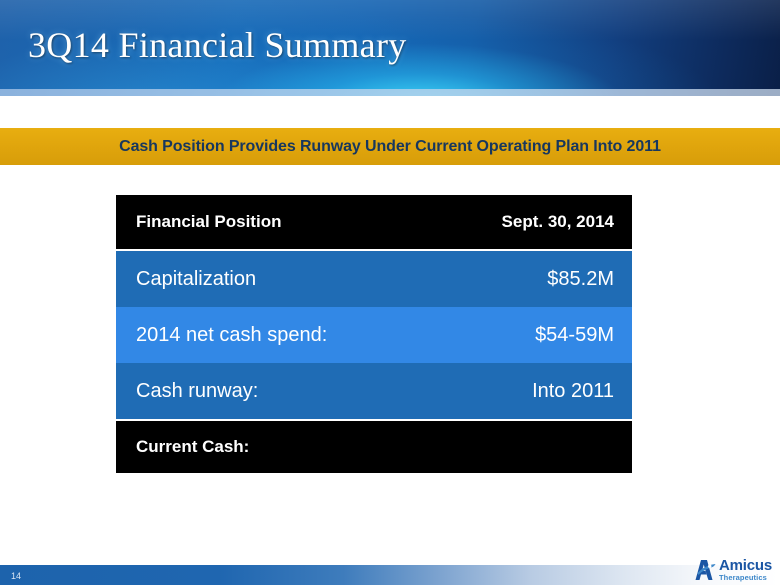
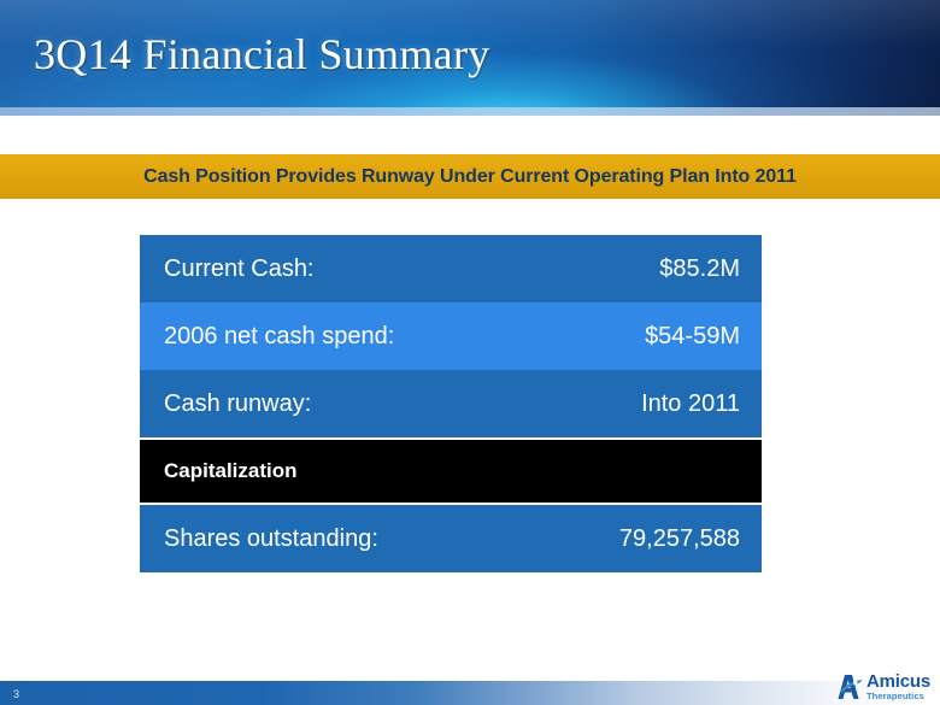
  3Q14 Financial Summary
  Cash Position Provides Runway Under Current Operating Plan Into 2011
- Financial Position
- Sept. 30, 2014
- Capitalization
+ Current Cash:
  $85.2M
- 2014 net cash spend:
+ 2006 net cash spend:
  $54-59M
  Cash runway:
  Into 2011
- Current Cash:
+ Capitalization
+ Shares outstanding:
+ 79,257,588
- 14
+ 3
  Amicus
  Therapeutics
